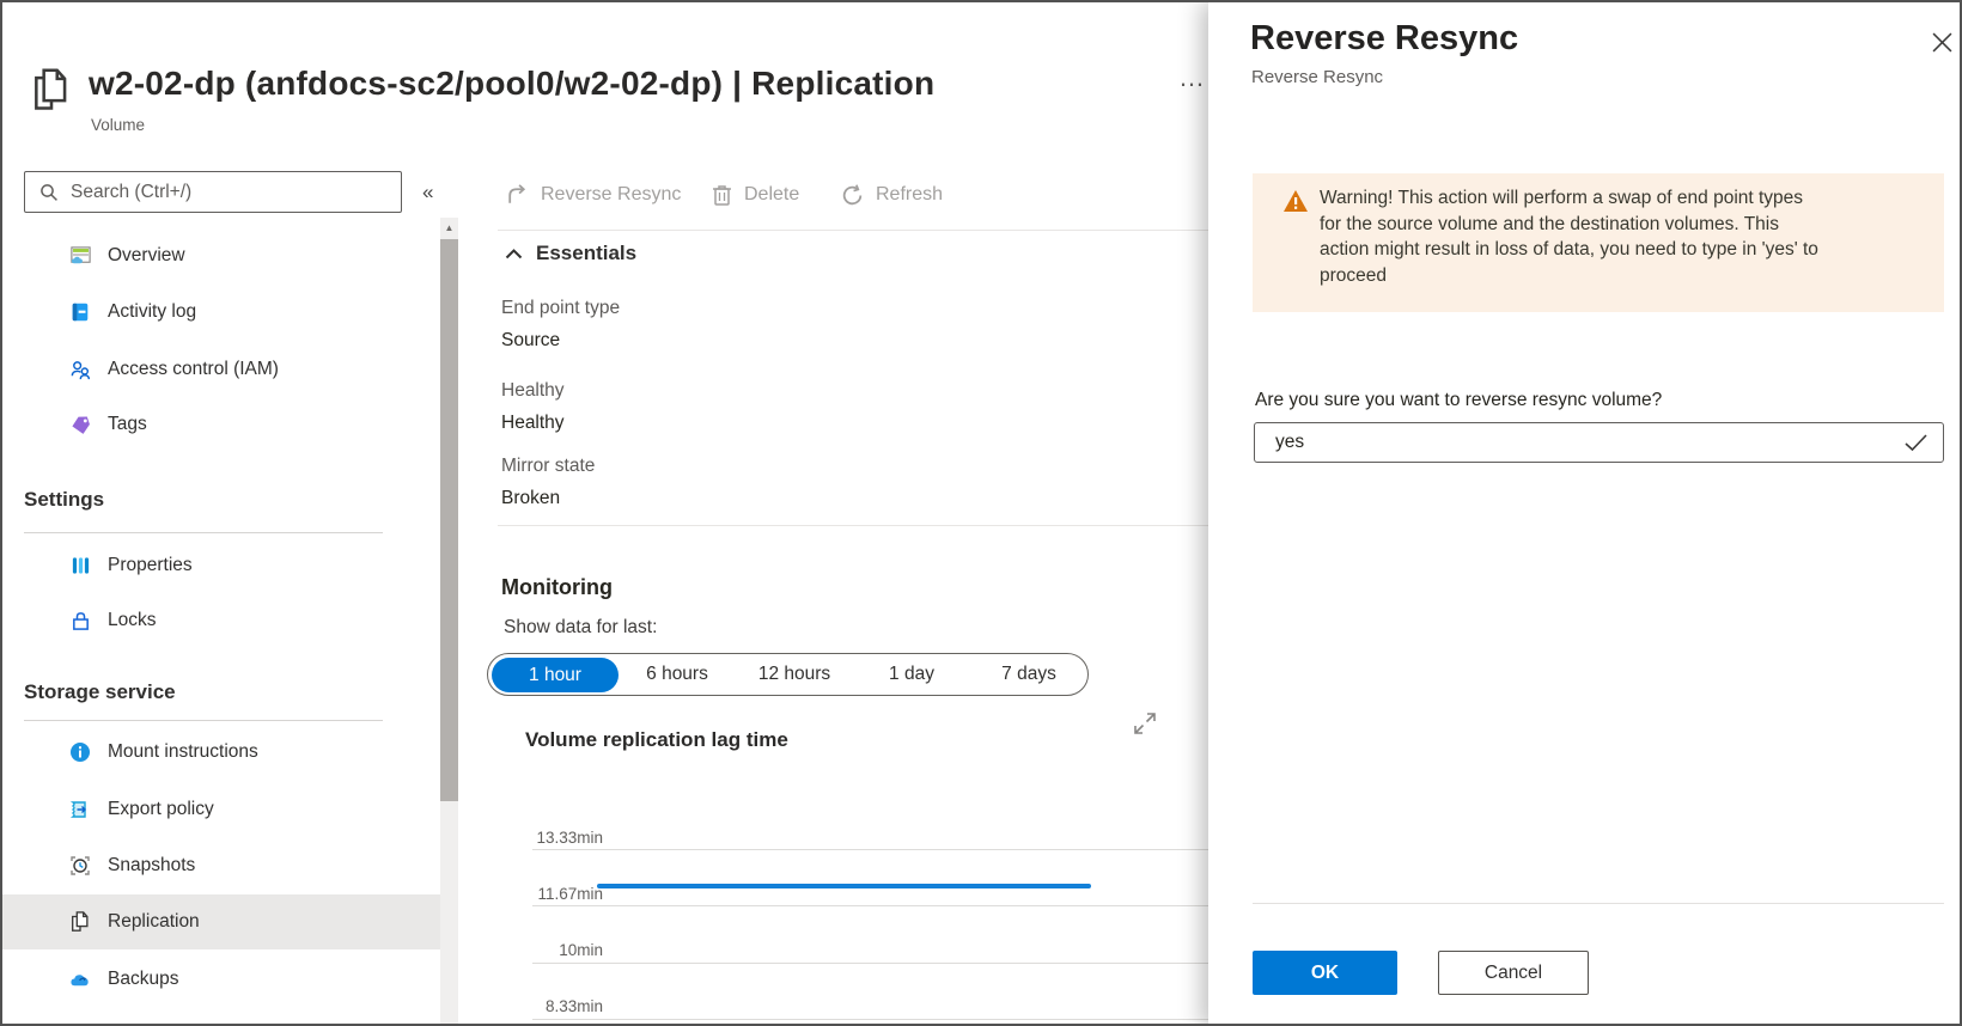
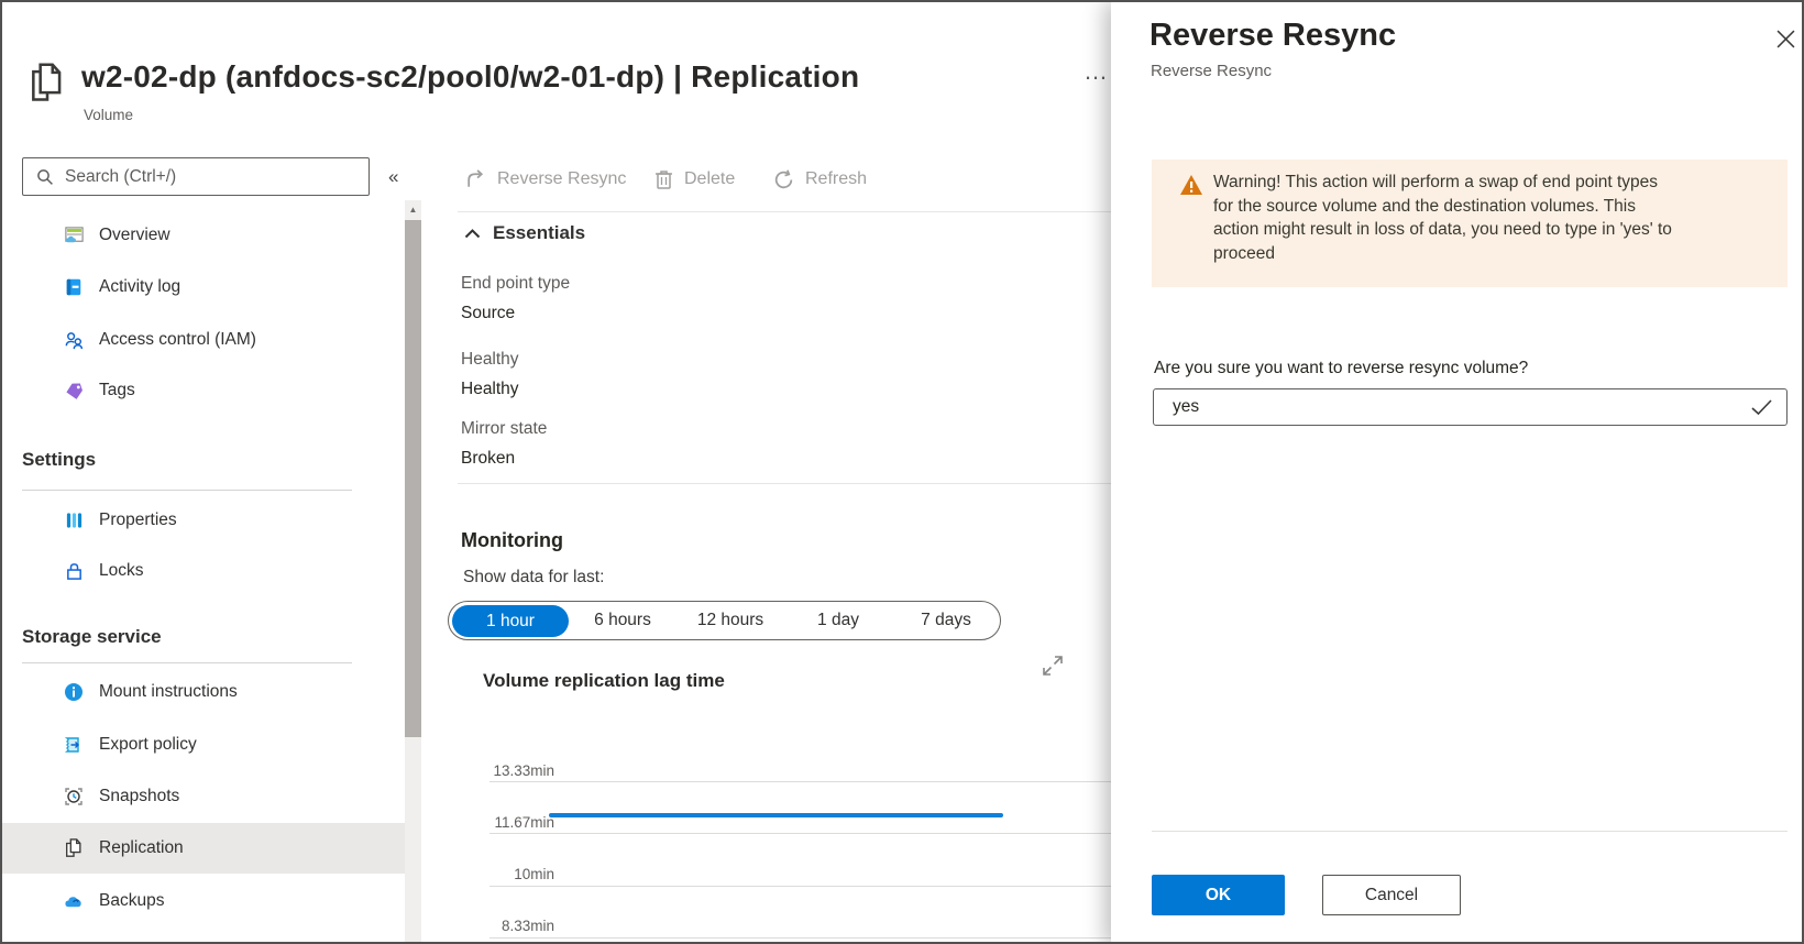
- w2-02-dp (anfdocs-sc2/pool0/w2-02-dp) | Replication
+ w2-02-dp (anfdocs-sc2/pool0/w2-01-dp) | Replication
  Volume
  …
  Search (Ctrl+/)
  «
  Overview
  Activity log
  Access control (IAM)
  Tags
  Settings
  Properties
  Locks
  Storage service
  Mount instructions
  Export policy
  Snapshots
  Replication
  Backups
  ▲
  Reverse Resync
  Delete
  Refresh
  Essentials
  End point type
  Source
  Healthy
  Healthy
  Mirror state
  Broken
  Monitoring
  Show data for last:
  1 hour
  6 hours
  12 hours
  1 day
  7 days
  Volume replication lag time
  13.33min
  11.67min
  10min
  8.33min
  Reverse Resync
  Reverse Resync
  Warning! This action will perform a swap of end point types
  for the source volume and the destination volumes. This
  action might result in loss of data, you need to type in 'yes' to
  proceed
  Are you sure you want to reverse resync volume?
  yes
  OK
  Cancel
